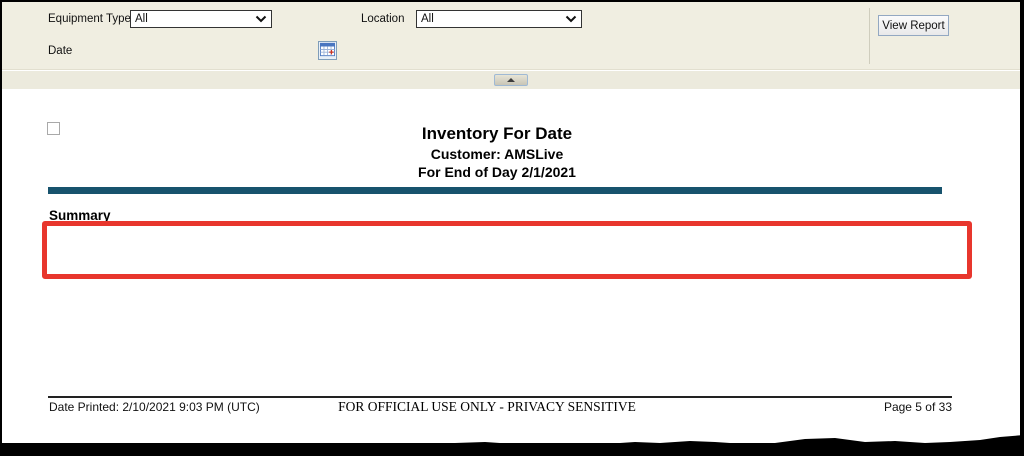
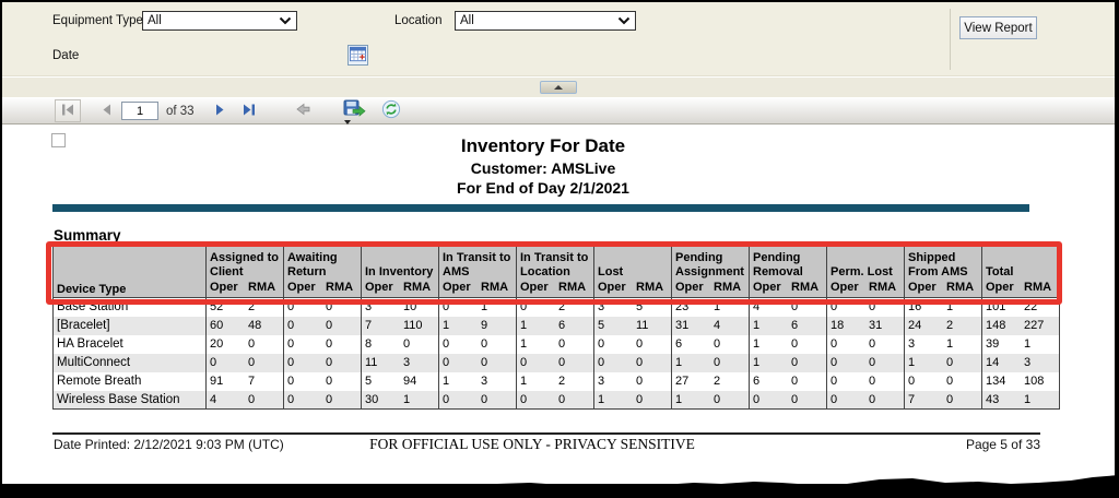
  Equipment Type
  All
  Location
  All
  Date
  View Report
+ 1
+ of 33
  Inventory For Date
  Customer: AMSLive
  For End of Day 2/1/2021
  Summary
+ Device Type	Assigned to Client	Awaiting Return	In Inventory	In Transit to AMS	In Transit to Location	Lost	Pending Assignment	Pending Removal	Perm. Lost	Shipped From AMS	Total
+ Oper	RMA	Oper	RMA	Oper	RMA	Oper	RMA	Oper	RMA	Oper	RMA	Oper	RMA	Oper	RMA	Oper	RMA	Oper	RMA	Oper	RMA
+ Base Station	52	2	0	0	3	10	0	1	0	2	3	5	23	1	4	0	0	0	16	1	101	22
+ [Bracelet]	60	48	0	0	7	110	1	9	1	6	5	11	31	4	1	6	18	31	24	2	148	227
+ HA Bracelet	20	0	0	0	8	0	0	0	1	0	0	0	6	0	1	0	0	0	3	1	39	1
+ MultiConnect	0	0	0	0	11	3	0	0	0	0	0	0	1	0	1	0	0	0	1	0	14	3
+ Remote Breath	91	7	0	0	5	94	1	3	1	2	3	0	27	2	6	0	0	0	0	0	134	108
+ Wireless Base Station	4	0	0	0	30	1	0	0	0	0	1	0	1	0	0	0	0	0	7	0	43	1
- Date Printed: 2/10/2021 9:03 PM (UTC)
+ Date Printed: 2/12/2021 9:03 PM (UTC)
  FOR OFFICIAL USE ONLY - PRIVACY SENSITIVE
  Page 5 of 33
